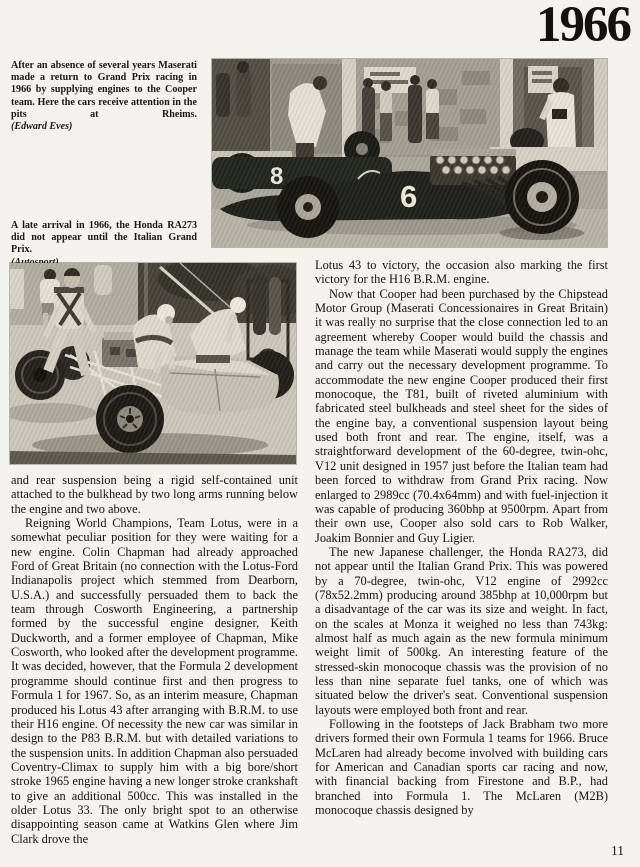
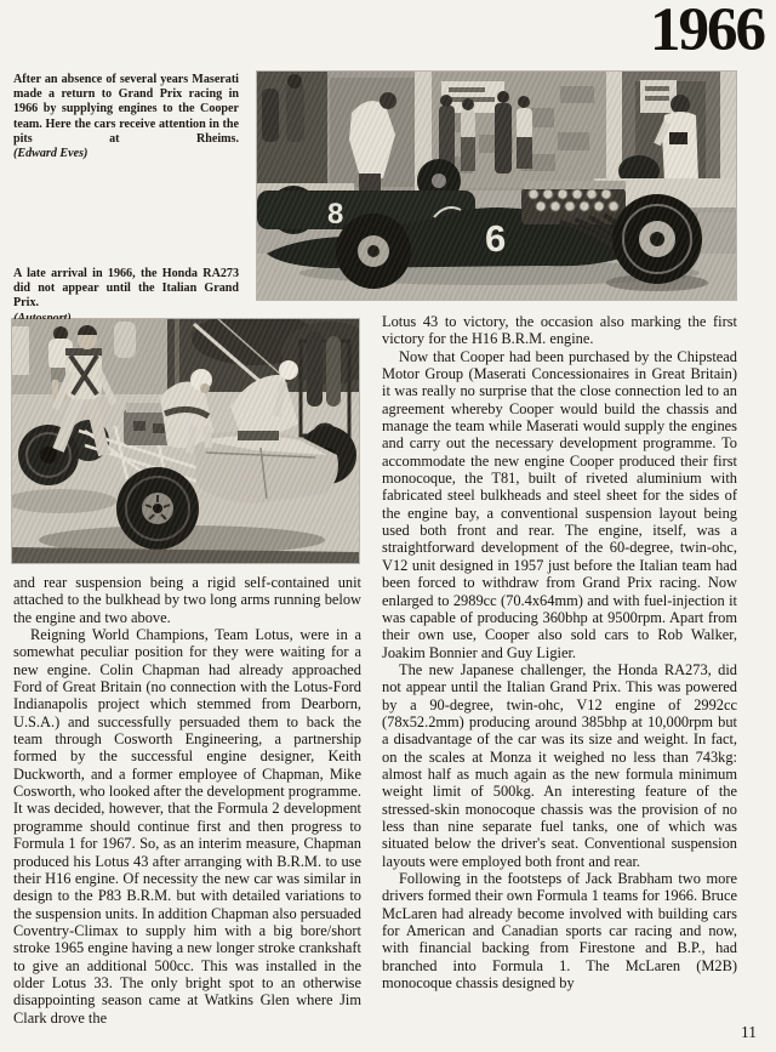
  1966
  After an absence of several years Maserati made a return to Grand Prix racing in 1966 by supplying engines to the Cooper team. Here the cars receive attention in the pits at Rheims.
  (Edward Eves)
  A late arrival in 1966, the Honda RA273 did not appear until the Italian Grand Prix.
  and rear suspension being a rigid self-contained unit attached to the bulkhead by two long arms running below the engine and two above.
  Reigning World Champions, Team Lotus, were in a somewhat peculiar position for they were waiting for a new engine. Colin Chapman had already approached Ford of Great Britain (no connection with the Lotus-Ford Indianapolis project which stemmed from Dearborn, U.S.A.) and successfully persuaded them to back the team through Cosworth Engineering, a partnership formed by the successful engine designer, Keith Duckworth, and a former employee of Chapman, Mike Cosworth, who looked after the development programme. It was decided, however, that the Formula 2 development programme should continue first and then progress to Formula 1 for 1967. So, as an interim measure, Chapman produced his Lotus 43 after arranging with B.R.M. to use their H16 engine. Of necessity the new car was similar in design to the P83 B.R.M. but with detailed variations to the suspension units. In addition Chapman also persuaded Coventry-Climax to supply him with a big bore/short stroke 1965 engine having a new longer stroke crankshaft to give an additional 500cc. This was installed in the older Lotus 33. The only bright spot to an otherwise disappointing season came at Watkins Glen where Jim Clark drove the
  Lotus 43 to victory, the occasion also marking the first victory for the H16 B.R.M. engine.
  Now that Cooper had been purchased by the Chipstead Motor Group (Maserati Concessionaires in Great Britain) it was really no surprise that the close connection led to an agreement whereby Cooper would build the chassis and manage the team while Maserati would supply the engines and carry out the necessary development programme. To accommodate the new engine Cooper produced their first monocoque, the T81, built of riveted aluminium with fabricated steel bulkheads and steel sheet for the sides of the engine bay, a conventional suspension layout being used both front and rear. The engine, itself, was a straightforward development of the 60-degree, twin-ohc, V12 unit designed in 1957 just before the Italian team had been forced to withdraw from Grand Prix racing. Now enlarged to 2989cc (70.4x64mm) and with fuel-injection it was capable of producing 360bhp at 9500rpm. Apart from their own use, Cooper also sold cars to Rob Walker, Joakim Bonnier and Guy Ligier.
- The new Japanese challenger, the Honda RA273, did not appear until the Italian Grand Prix. This was powered by a 70-degree, twin-ohc, V12 engine of 2992cc (78x52.2mm) producing around 385bhp at 10,000rpm but a disadvantage of the car was its size and weight. In fact, on the scales at Monza it weighed no less than 743kg: almost half as much again as the new formula minimum weight limit of 500kg. An interesting feature of the stressed-skin monocoque chassis was the provision of no less than nine separate fuel tanks, one of which was situated below the driver's seat. Conventional suspension layouts were employed both front and rear.
+ The new Japanese challenger, the Honda RA273, did not appear until the Italian Grand Prix. This was powered by a 90-degree, twin-ohc, V12 engine of 2992cc (78x52.2mm) producing around 385bhp at 10,000rpm but a disadvantage of the car was its size and weight. In fact, on the scales at Monza it weighed no less than 743kg: almost half as much again as the new formula minimum weight limit of 500kg. An interesting feature of the stressed-skin monocoque chassis was the provision of no less than nine separate fuel tanks, one of which was situated below the driver's seat. Conventional suspension layouts were employed both front and rear.
  Following in the footsteps of Jack Brabham two more drivers formed their own Formula 1 teams for 1966. Bruce McLaren had already become involved with building cars for American and Canadian sports car racing and now, with financial backing from Firestone and B.P., had branched into Formula 1. The McLaren (M2B) monocoque chassis designed by
  11
